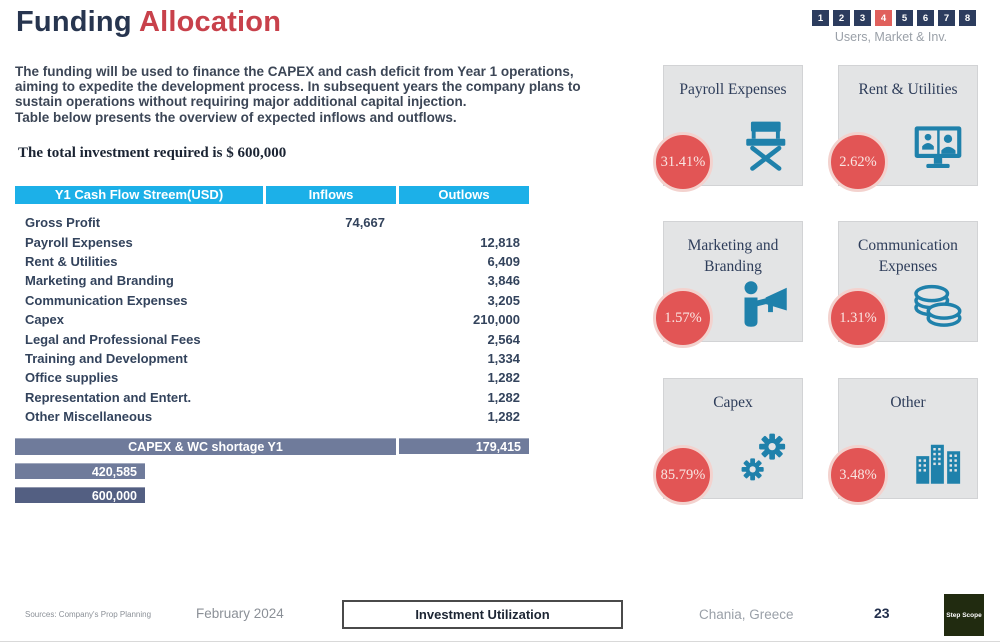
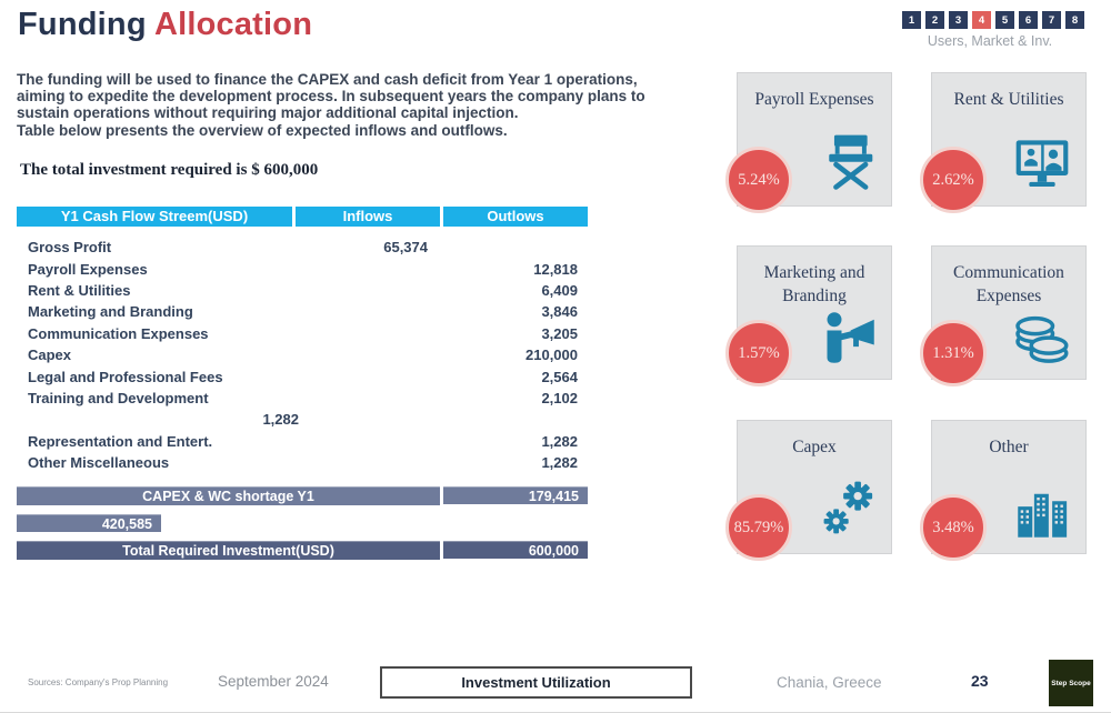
  Funding Allocation
  1
  2
  3
  4
  5
  6
  7
  8
  Users, Market & Inv.
  The funding will be used to finance the CAPEX and cash deficit from Year 1 operations,
  aiming to expedite the development process. In subsequent years the company plans to
  sustain operations without requiring major additional capital injection.
  Table below presents the overview of expected inflows and outflows.
  The total investment required is $ 600,000
  Y1 Cash Flow Streem(USD)
  Inflows
  Outlows
  Gross Profit
- 74,667
+ 65,374
  Payroll Expenses
  12,818
  Rent & Utilities
  6,409
  Marketing and Branding
  3,846
  Communication Expenses
  3,205
  Capex
  210,000
  Legal and Professional Fees
  2,564
  Training and Development
- 1,334
+ 2,102
- Office supplies
  1,282
  Representation and Entert.
  1,282
  Other Miscellaneous
  1,282
  CAPEX & WC shortage Y1
  179,415
  420,585
+ Total Required Investment(USD)
  600,000
  Payroll Expenses
- 31.41%
+ 5.24%
  Rent & Utilities
  2.62%
  Marketing and Branding
  1.57%
  Communication Expenses
  1.31%
  Capex
  85.79%
  Other
  3.48%
  Sources: Company's Prop Planning
- February 2024
+ September 2024
  Investment Utilization
  Chania, Greece
  23
